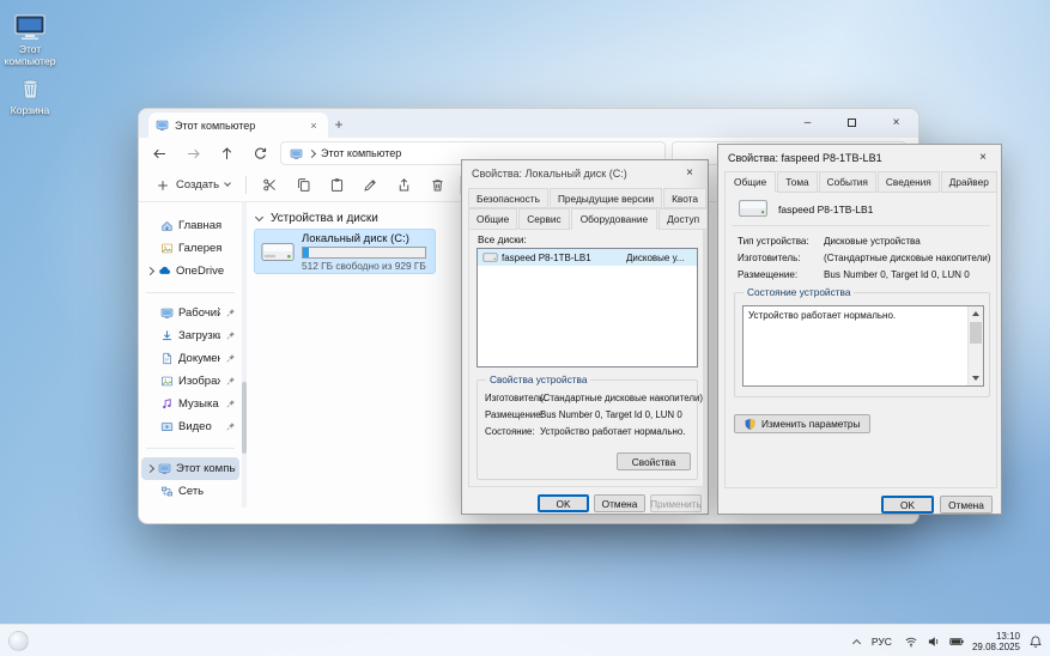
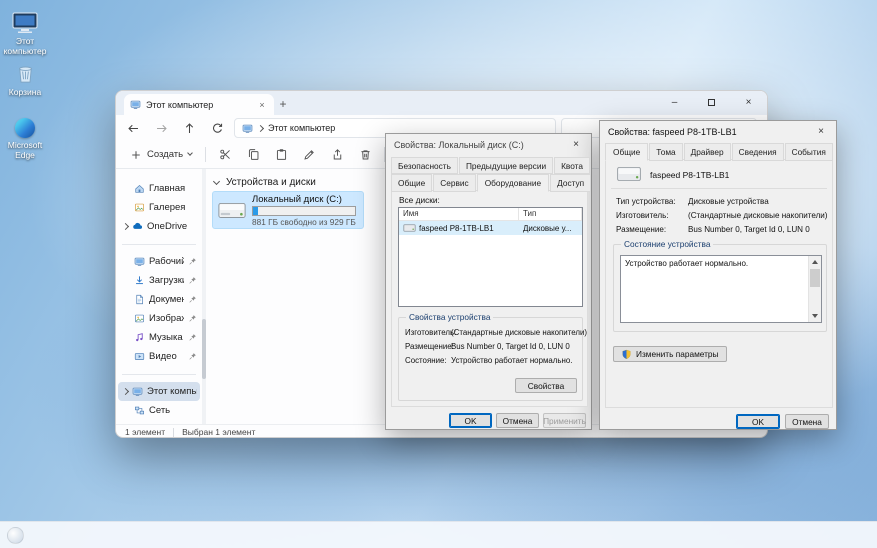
  Этот компьютер
  Корзина
+ Microsoft Edge
  Этот компьютер
  ×
  +
  –
  ×
  Этот компьютер
  Создать
  Главная
  Галерея
  OneDrive
  Загрузк
  Музыка
  Видео
  Сеть
  Устройства и диски
  Локальный диск (C:)
- 512 ГБ свободно из 929 ГБ
+ 881 ГБ свободно из 929 ГБ
+ 1 элемент
+ Выбран 1 элемент
  Свойства: Локальный диск (C:)
  ×
  Безопасность
  Предыдущие версии
  Квота
  Общие
  Сервис
  Оборудование
  Доступ
  Все диски:
+ Имя
+ Тип
  faspeed P8-1TB-LB1
  Дисковые у...
  Свойства устройства
  Изготовител
  (Стандартные дисковые накопители)
  Размещение
  Bus Number 0, Target Id 0, LUN 0
  Состояние:
  Устройство работает нормально.
  Свойства
  OK
  Отмена
  Применить
  Свойства: faspeed P8-1TB-LB1
  ×
  Общие
  Тома
- События
+ Драйвер
  Сведения
- Драйвер
+ События
  faspeed P8-1TB-LB1
  Тип устройства:
  Дисковые устройства
  Изготовитель:
  (Стандартные дисковые накопители)
  Размещение:
  Bus Number 0, Target Id 0, LUN 0
  Состояние устройства
  Устройство работает нормально.
  Изменить параметры
  OK
  Отмена
- РУС
- 13:10
- 29.08.2025
